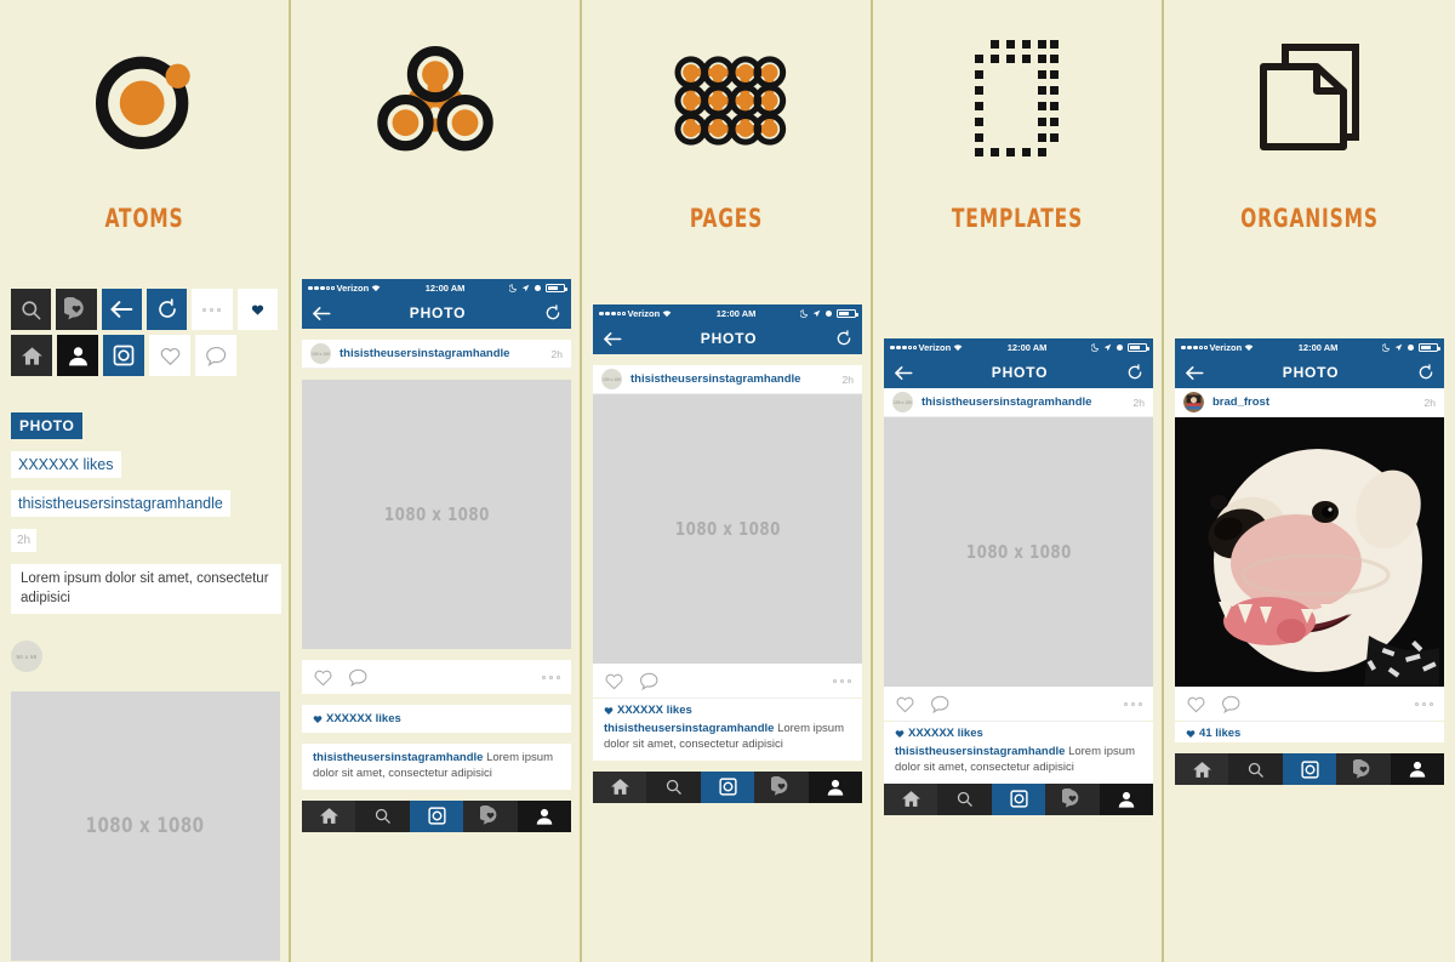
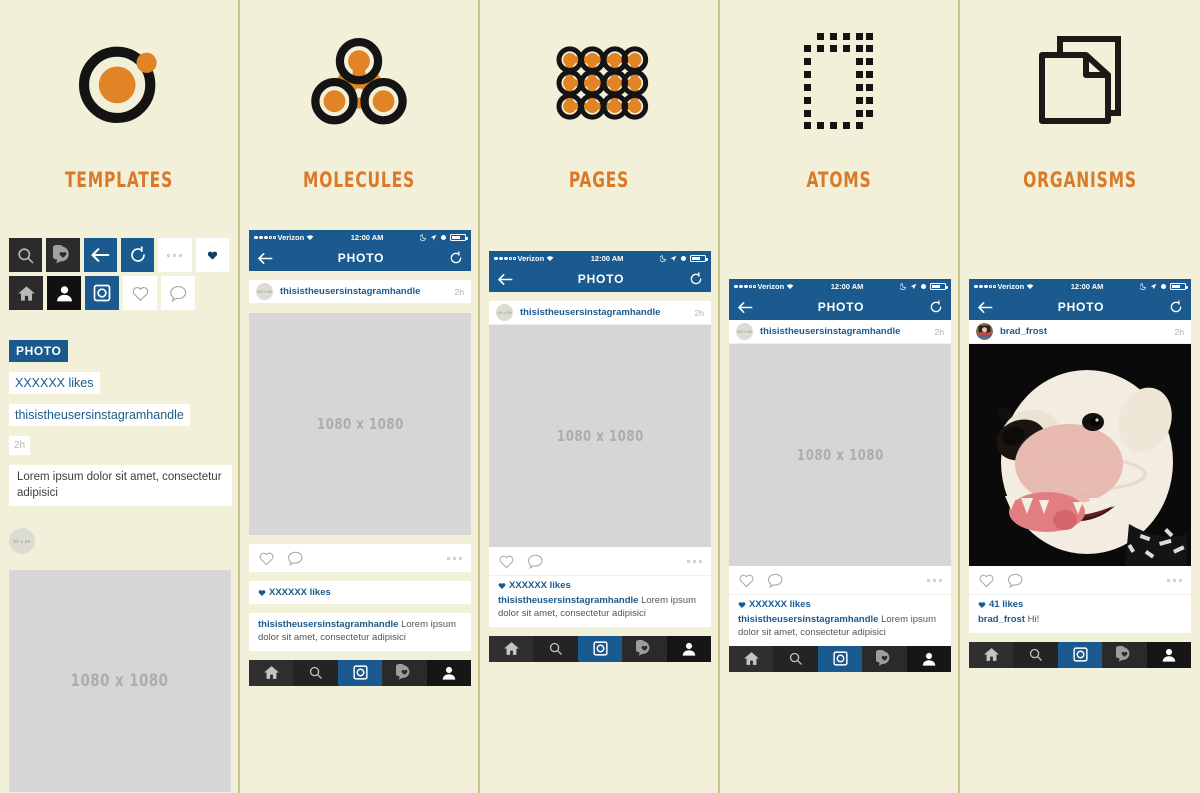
- ATOMS
+ TEMPLATES
  PHOTO
  XXXXXX likes
  thisistheusersinstagramhandle
  2h
  Lorem ipsum dolor sit amet, consectetur adipisici
  1080 x 1080
+ MOLECULES
  Verizon
  12:00 AM
  PHOTO
  thisistheusersinstagramhandle
  2h
  1080 x 1080
  XXXXXX likes
  thisistheusersinstagramhandle Lorem ipsum dolor sit amet, consectetur adipisici
  PAGES
  Verizon
  12:00 AM
  PHOTO
  thisistheusersinstagramhandle
  2h
  1080 x 1080
  XXXXXX likes
  thisistheusersinstagramhandle Lorem ipsum dolor sit amet, consectetur adipisici
- TEMPLATES
+ ATOMS
  Verizon
  12:00 AM
  PHOTO
  thisistheusersinstagramhandle
  2h
  1080 x 1080
  XXXXXX likes
  thisistheusersinstagramhandle Lorem ipsum dolor sit amet, consectetur adipisici
  ORGANISMS
  Verizon
  12:00 AM
  PHOTO
  brad_frost
  2h
  41 likes
+ brad_frost Hi!
